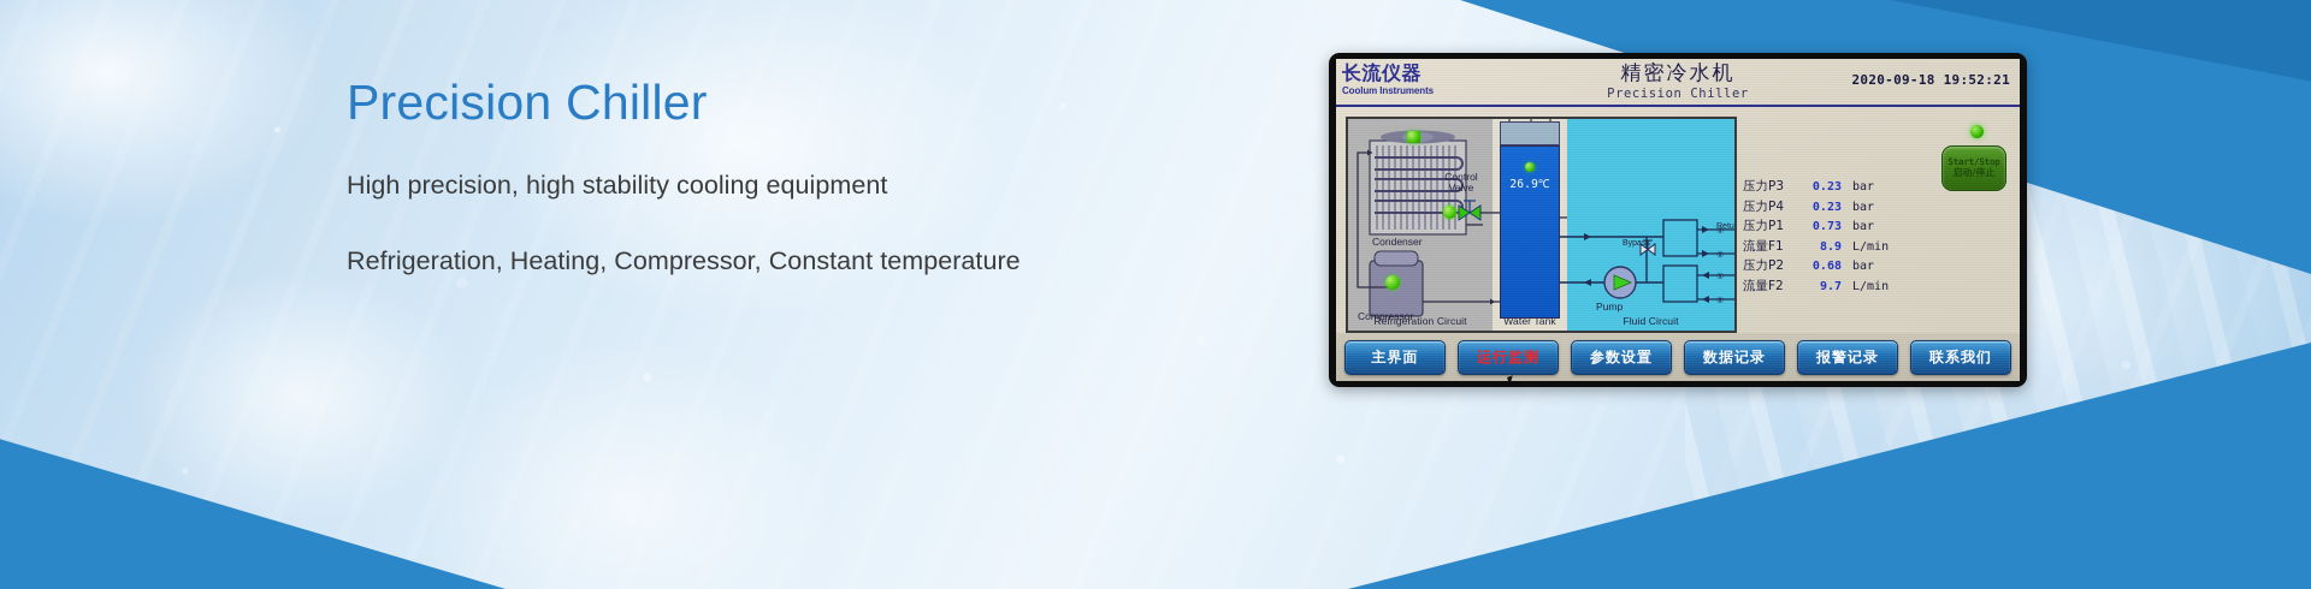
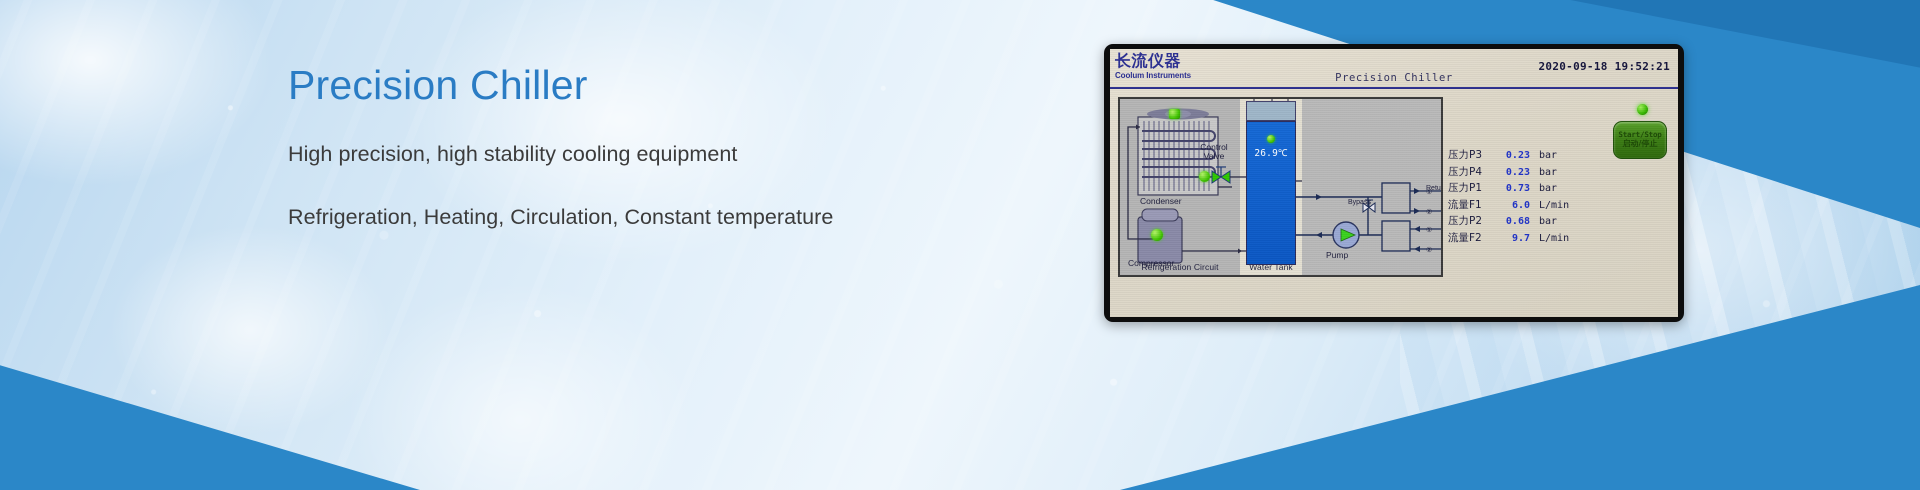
  Precision Chiller
  High precision, high stability cooling equipment
- Refrigeration, Heating, Compressor, Constant temperature
+ Refrigeration, Heating, Circulation, Constant temperature
  长流仪器
  Coolum Instruments
- 精密冷水机
  Precision Chiller
  2020-09-18 19:52:21
  Refrigeration Circuit
  Water Tank
- Fluid Circuit
  ①
  ②
  ①
  ②
  26.9℃
  Condenser
  Compressor
  Control
  Valve
  Pump
  压力P3
  0.23
  bar
  压力P4
  0.23
  bar
  压力P1
  0.73
  bar
  流量F1
- 8.9
+ 6.0
  L/min
  压力P2
  0.68
  bar
  流量F2
  9.7
  L/min
  Start/Stop
  启动/停止
- 主界面
- 运行监测
- 参数设置
- 数据记录
- 报警记录
- 联系我们
